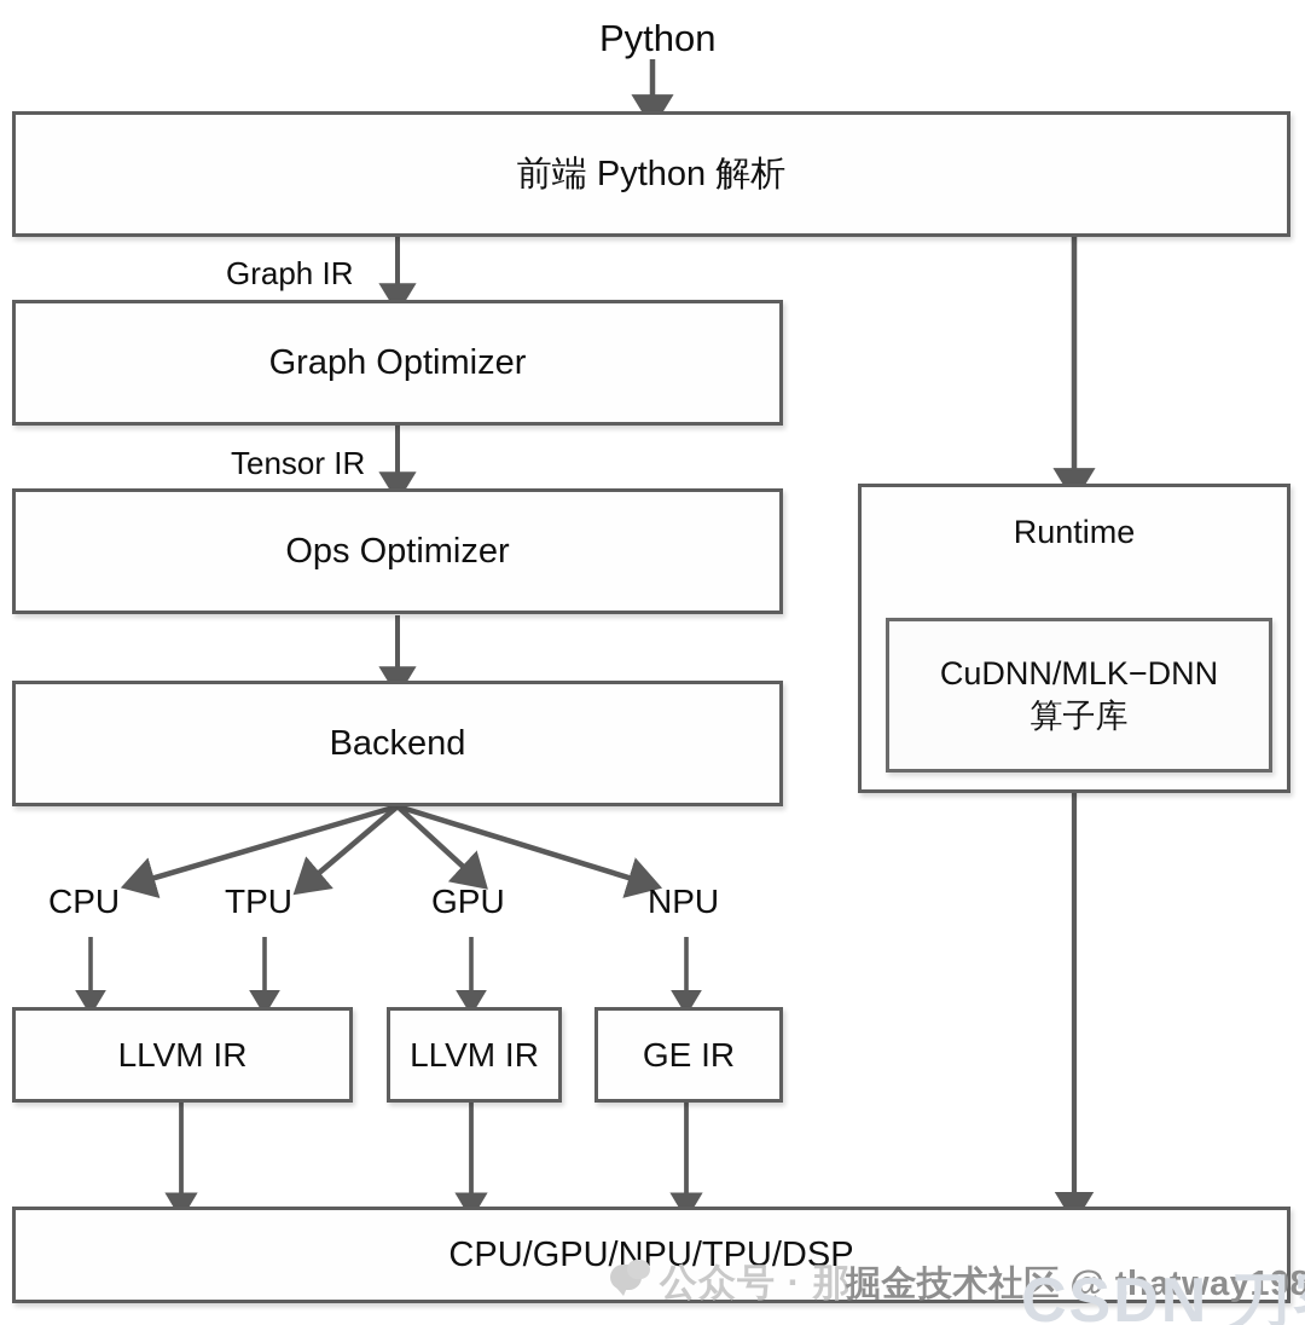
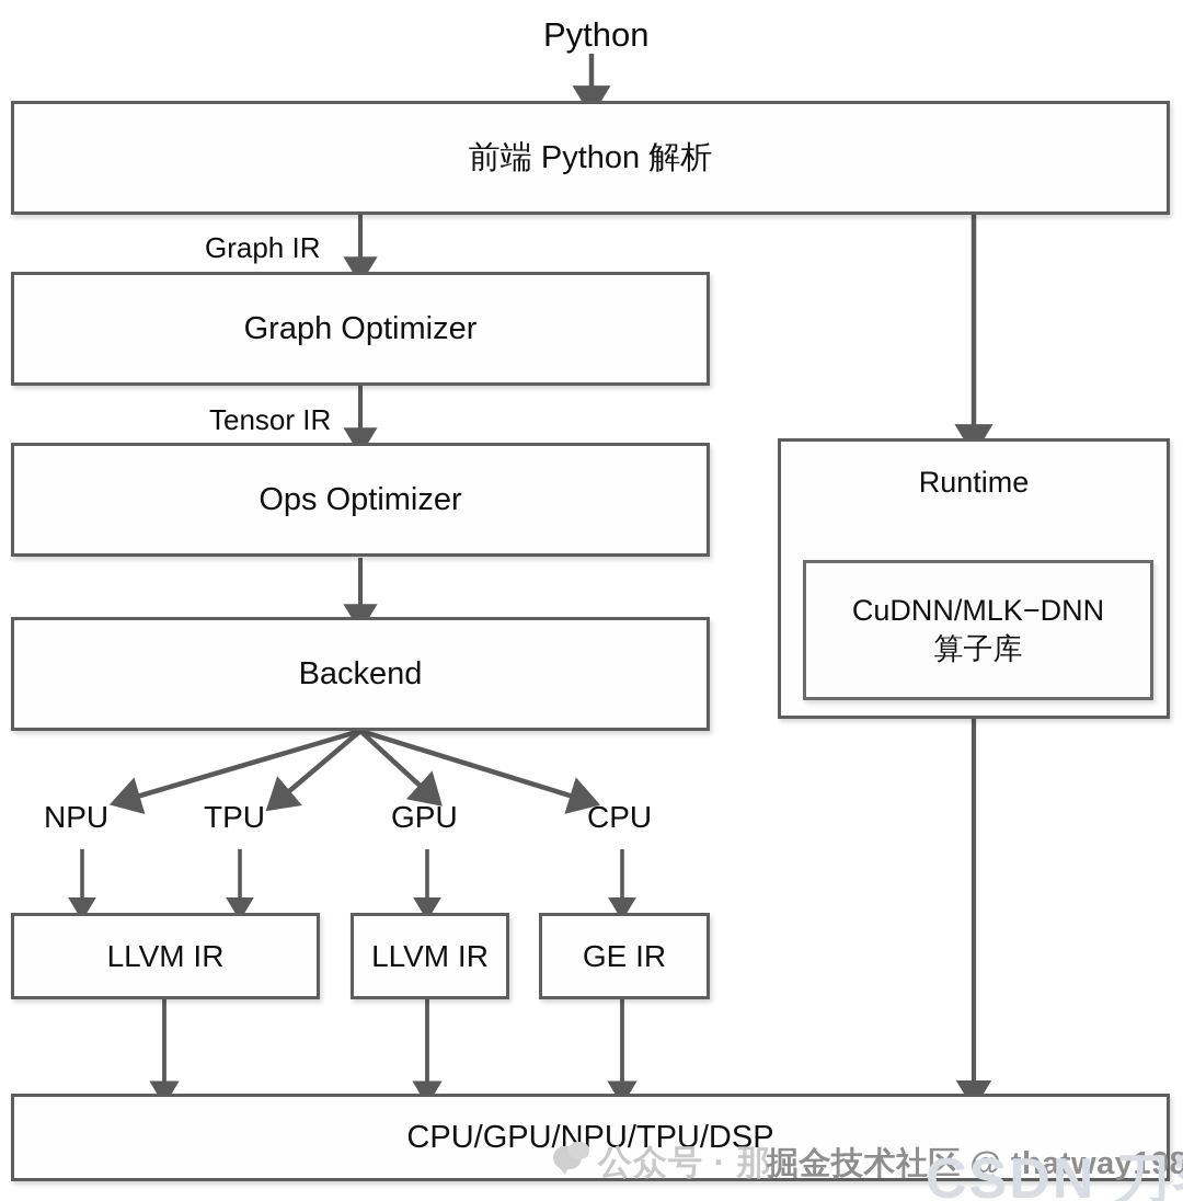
  Python
  前端 Python 解析
  Graph IR
  Graph Optimizer
  Tensor IR
  Ops Optimizer
  Backend
  Runtime
  CuDNN/MLK−DNN
  算子库
- CPU
+ NPU
  TPU
  GPU
- NPU
+ CPU
  LLVM IR
  LLVM IR
  GE IR
  CPU/GPU/NPU/TPU/DSP
  公众号 · 那
  掘金技术社区 @ thatway198
  CSDN 刀
